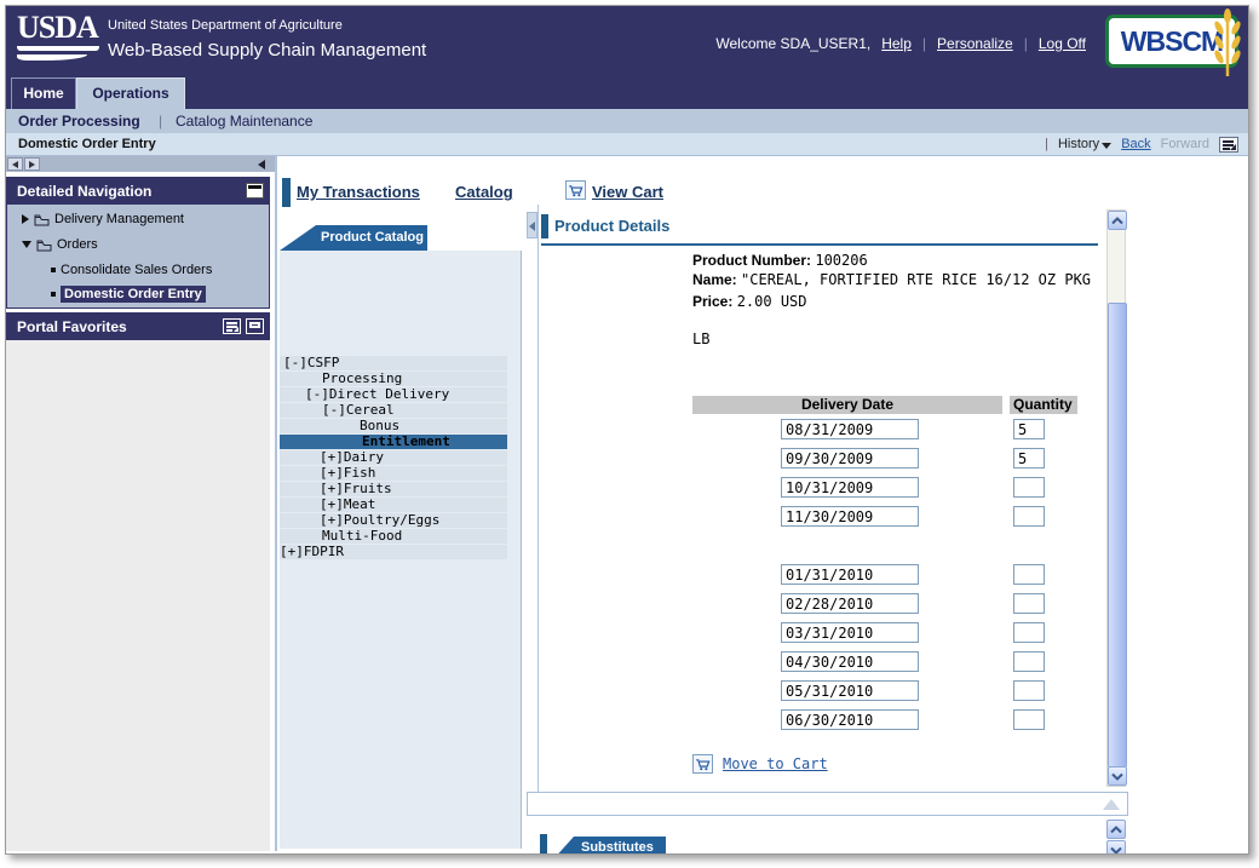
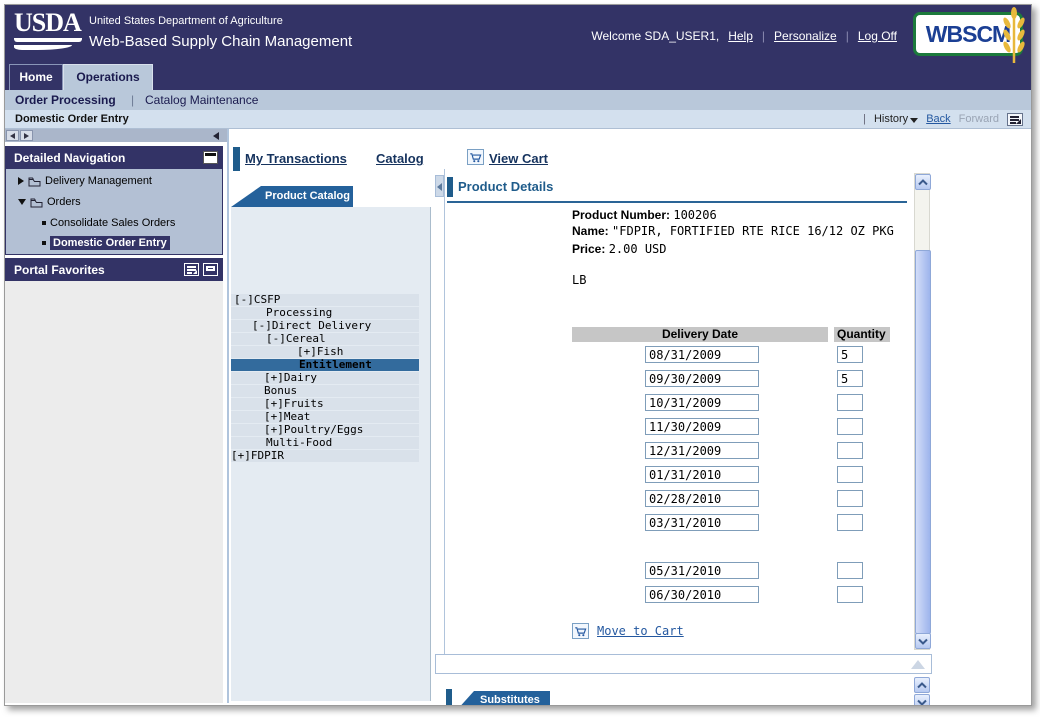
  USDA
  United States Department of Agriculture
  Web-Based Supply Chain Management
  Welcome SDA_USER1,
  Help
  |
  Personalize
  |
  Log Off
  WBSCM
  Home
  Operations
  Order Processing
  |
  Catalog Maintenance
  Domestic Order Entry
  |
  History
  Back
  Forward
  Detailed Navigation
  Delivery Management
  Orders
  Consolidate Sales Orders
  Domestic Order Entry
  Portal Favorites
  My Transactions
  Catalog
  View Cart
  Product Catalog
  [-]CSFP
  Processing
  [-]Direct Delivery
  [-]Cereal
- Bonus
+ [+]Fish
  Entitlement
  [+]Dairy
- [+]Fish
+ Bonus
  [+]Fruits
  [+]Meat
  [+]Poultry/Eggs
  Multi-Food
  [+]FDPIR
  Product Details
  Product Number: 100206
- Name: "CEREAL, FORTIFIED RTE RICE 16/12 OZ PKG
+ Name: "FDPIR, FORTIFIED RTE RICE 16/12 OZ PKG
  Price: 2.00 USD
  LB
  Delivery Date
  Quantity
  08/31/2009
  5
  09/30/2009
  5
  10/31/2009
  11/30/2009
+ 12/31/2009
  01/31/2010
  02/28/2010
  03/31/2010
- 04/30/2010
  05/31/2010
  06/30/2010
  Move to Cart
  Substitutes
